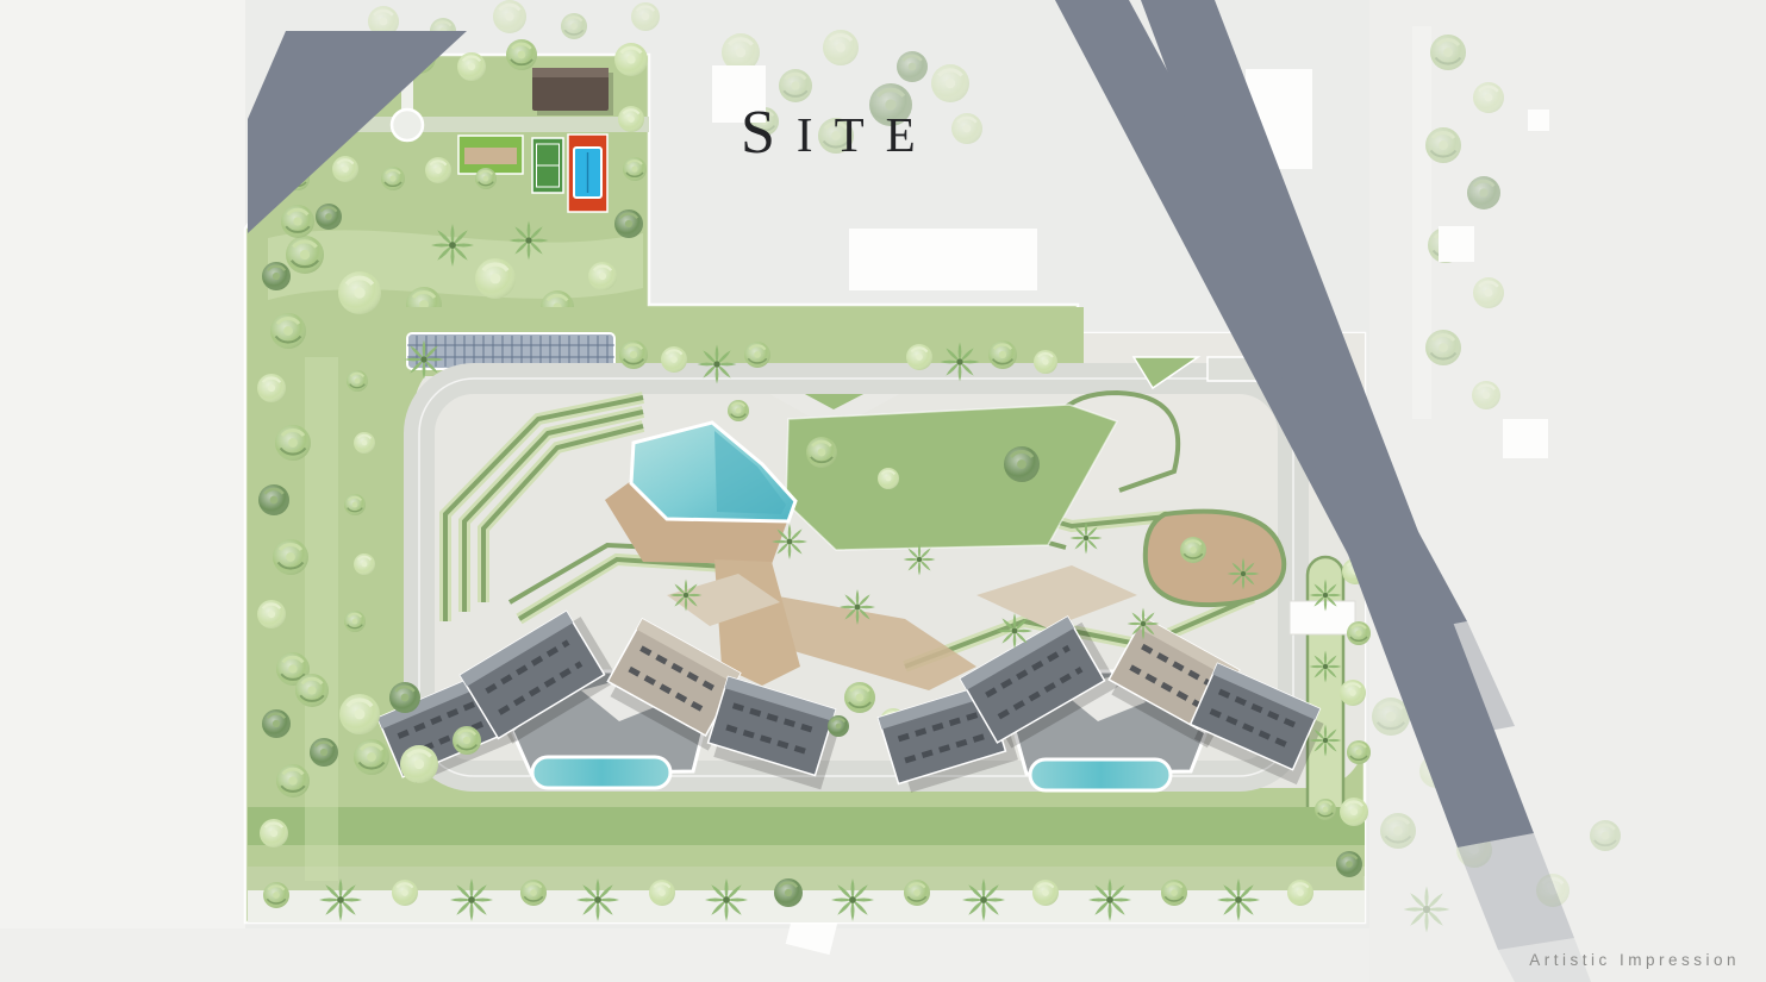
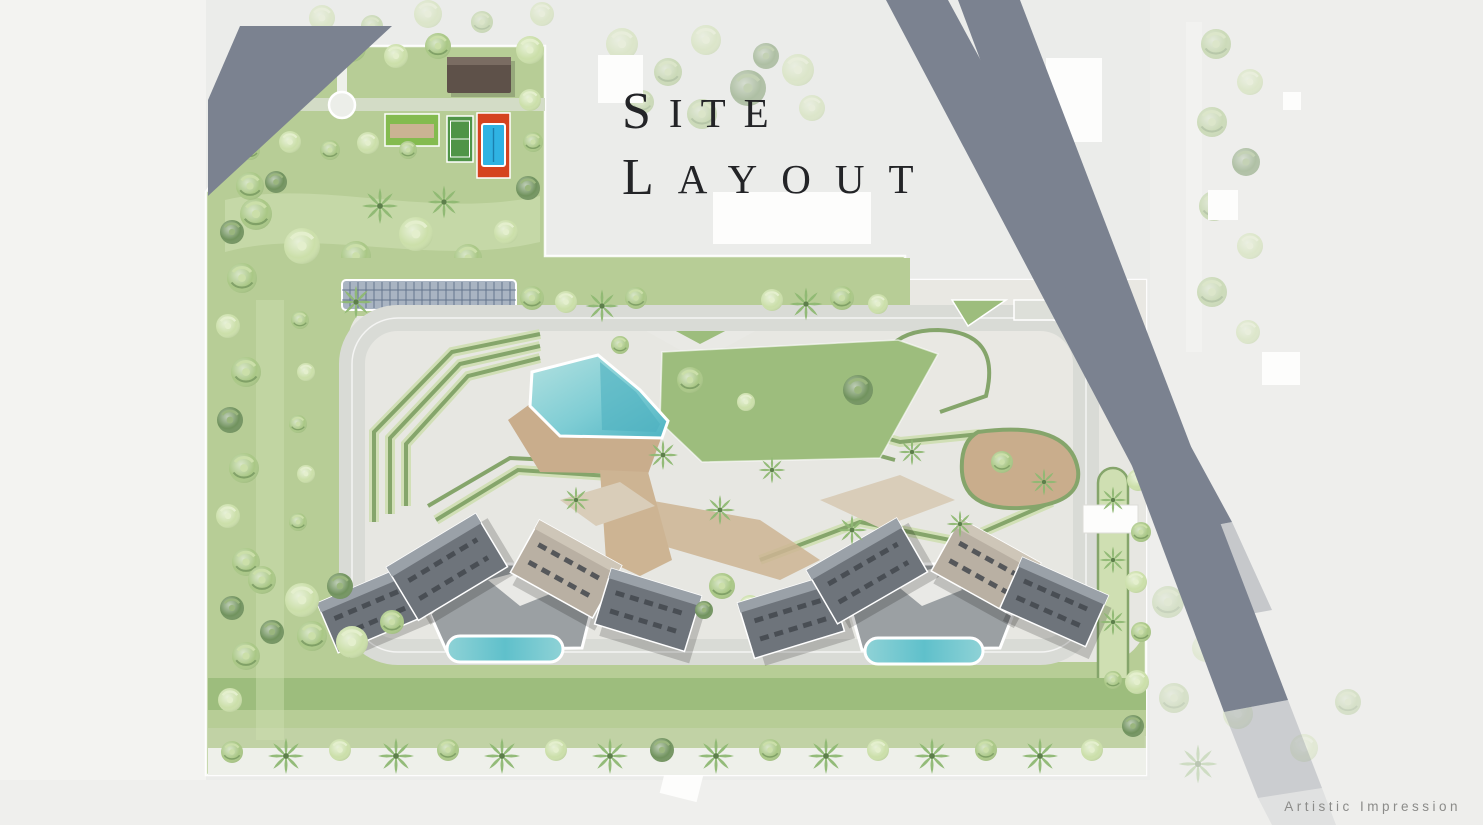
  SITE
+ LAYOUT
  Artistic Impression
